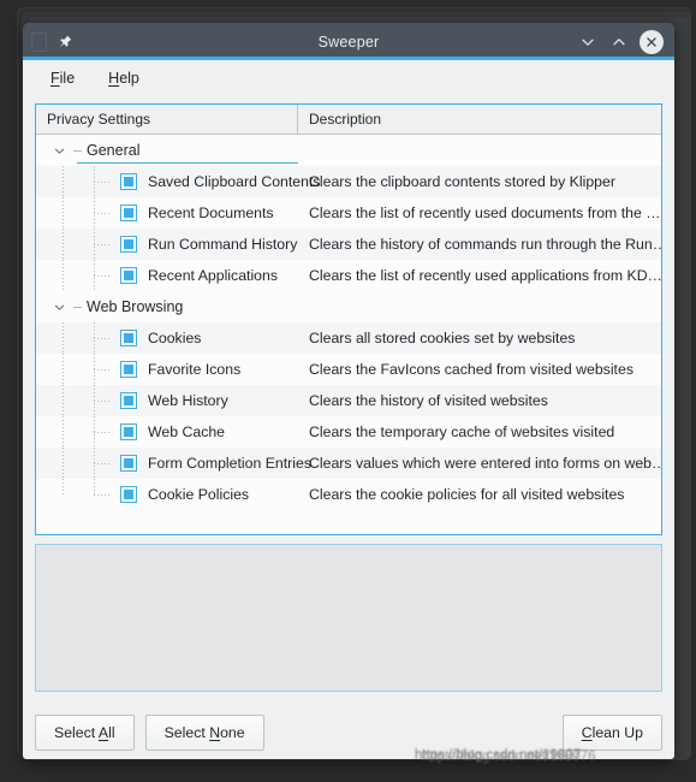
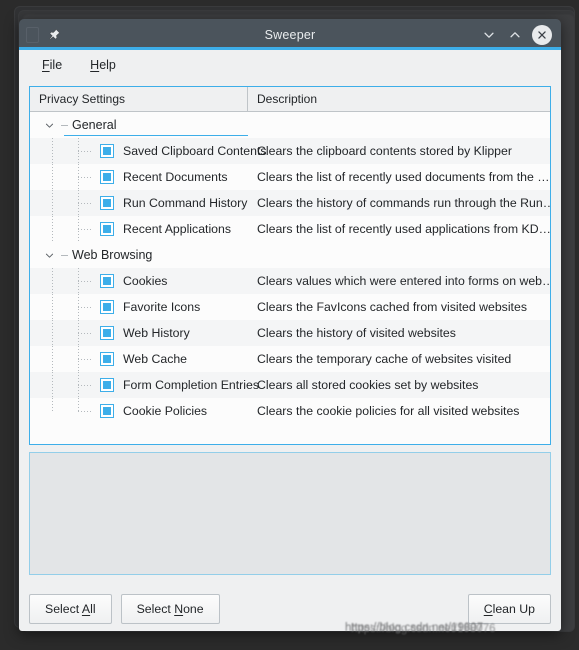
  Sweeper
  File
  Help
  Privacy Settings
  Description
  General
  Saved Clipboard Contents
  Clears the clipboard contents stored by Klipper
  Recent Documents
  Clears the list of recently used documents from the …
  Run Command History
  Clears the history of commands run through the Run…
  Recent Applications
  Clears the list of recently used applications from KD…
  Web Browsing
  Cookies
- Clears all stored cookies set by websites
+ Clears values which were entered into forms on web…
  Favorite Icons
  Clears the FavIcons cached from visited websites
  Web History
  Clears the history of visited websites
  Web Cache
  Clears the temporary cache of websites visited
  Form Completion Entries
- Clears values which were entered into forms on web…
+ Clears all stored cookies set by websites
  Cookie Policies
  Clears the cookie policies for all visited websites
  Select All
  Select None
  Clean Up
  https://blog.csdn.net/19807
  https://blog.csdn.net/198076
